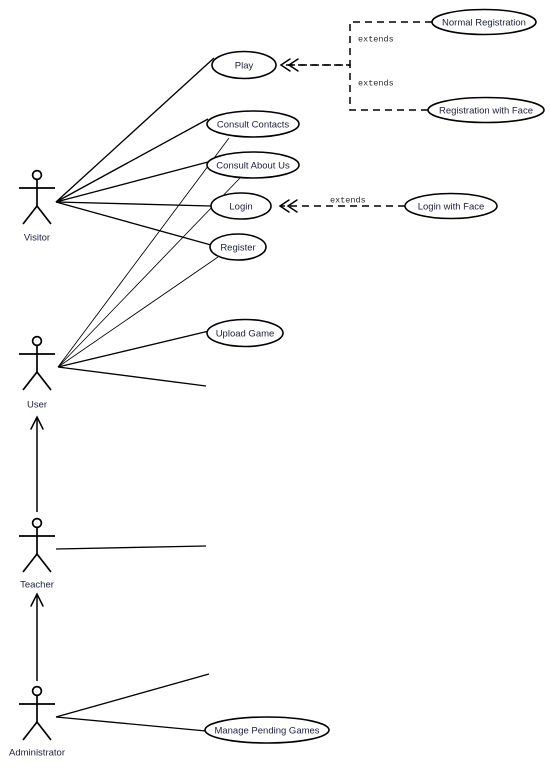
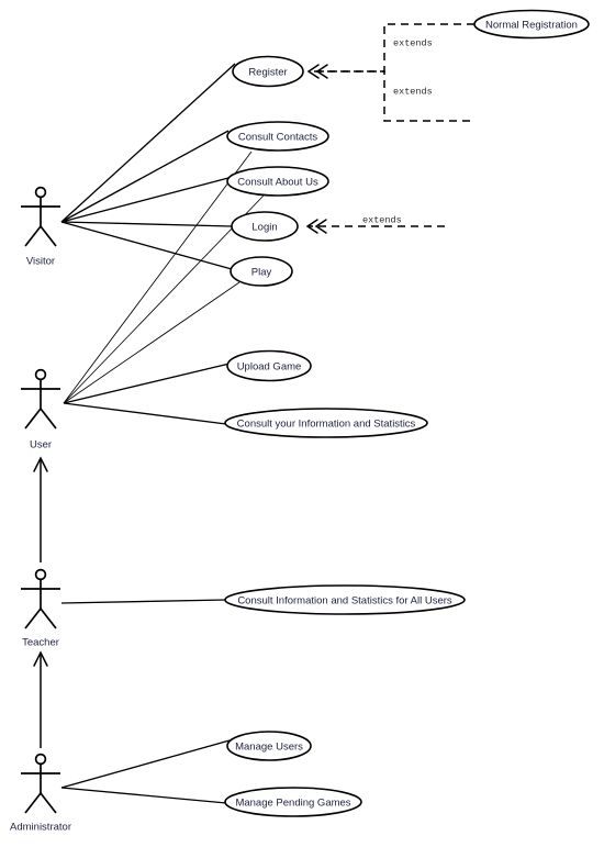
  Visitor
  User
  Teacher
  Administrator
- Play
+ Register
  Consult Contacts
  Consult About Us
  Login
- Register
+ Play
  Upload Game
+ Consult your Information and Statistics
+ Consult Information and Statistics for All Users
+ Manage Users
  Manage Pending Games
  Normal Registration
- Registration with Face
- Login with Face
  extends
  extends
  extends
